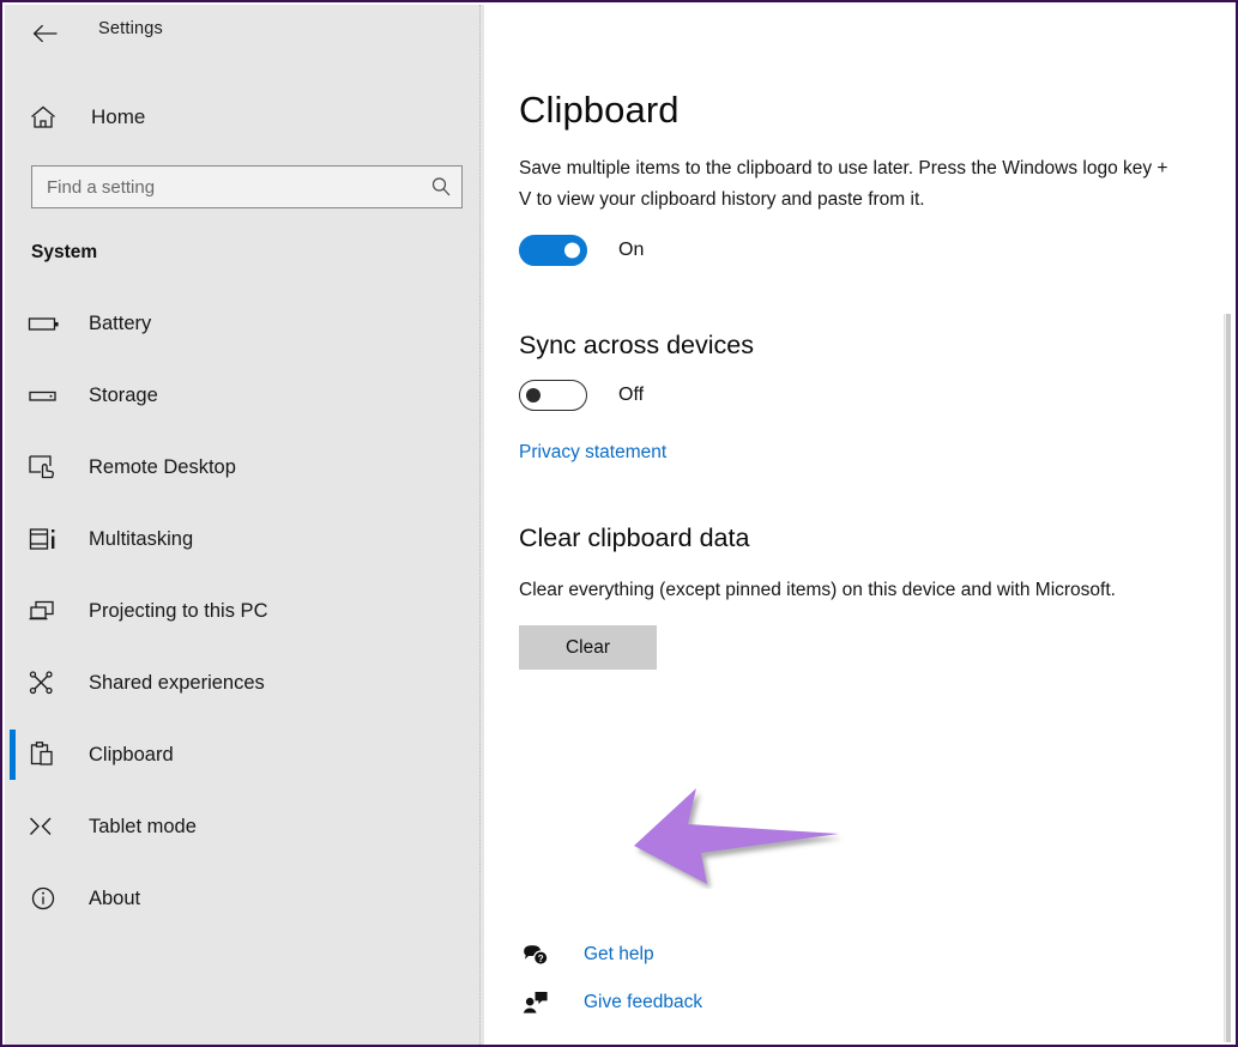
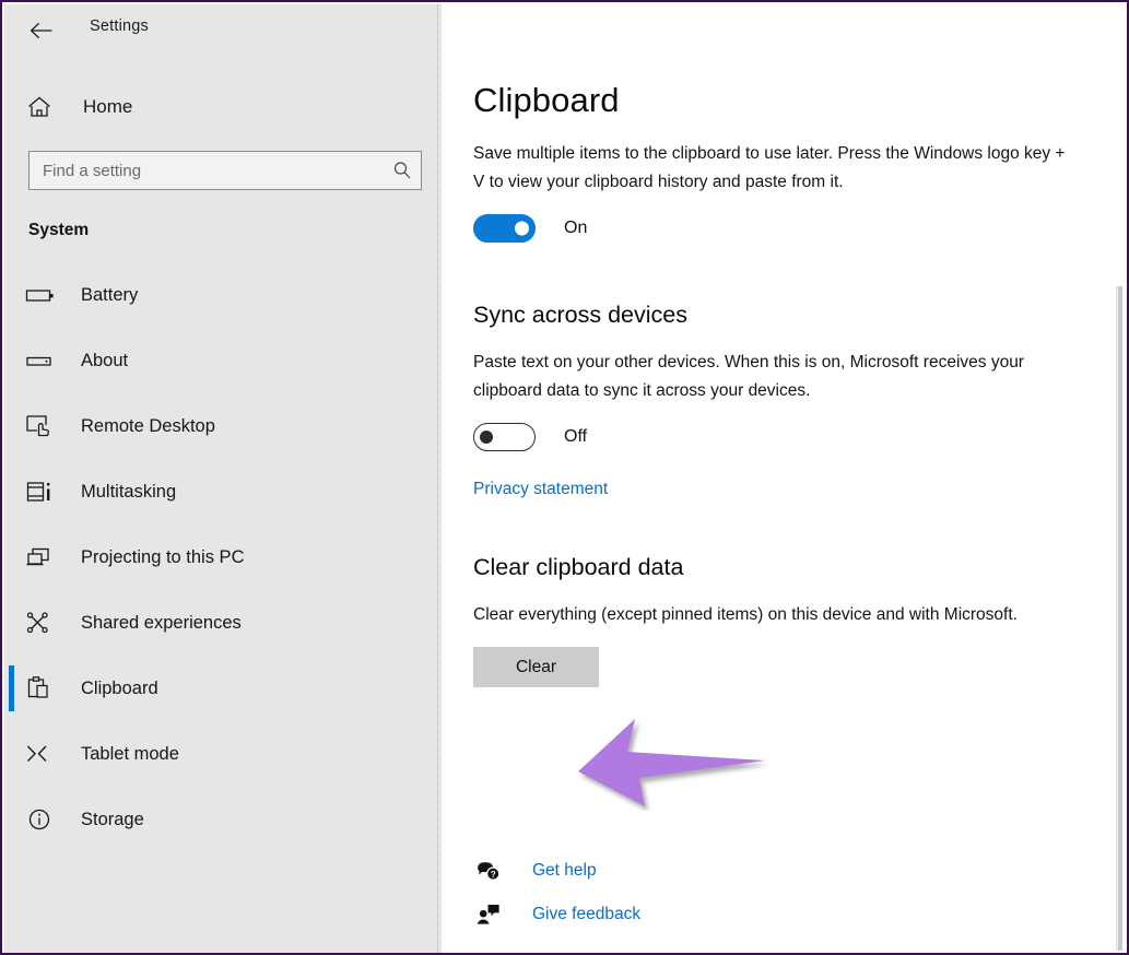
  Settings
  Home
  Find a setting
  System
  Battery
- Storage
+ About
  Remote Desktop
  Multitasking
  Projecting to this PC
  Shared experiences
  Clipboard
  Tablet mode
- About
+ Storage
  Clipboard
  Save multiple items to the clipboard to use later. Press the Windows logo key + V to view your clipboard history and paste from it.
  On
  Sync across devices
+ Paste text on your other devices. When this is on, Microsoft receives your clipboard data to sync it across your devices.
  Off
  Privacy statement
  Clear clipboard data
  Clear everything (except pinned items) on this device and with Microsoft.
  Clear
  ?
  Get help
  Give feedback
